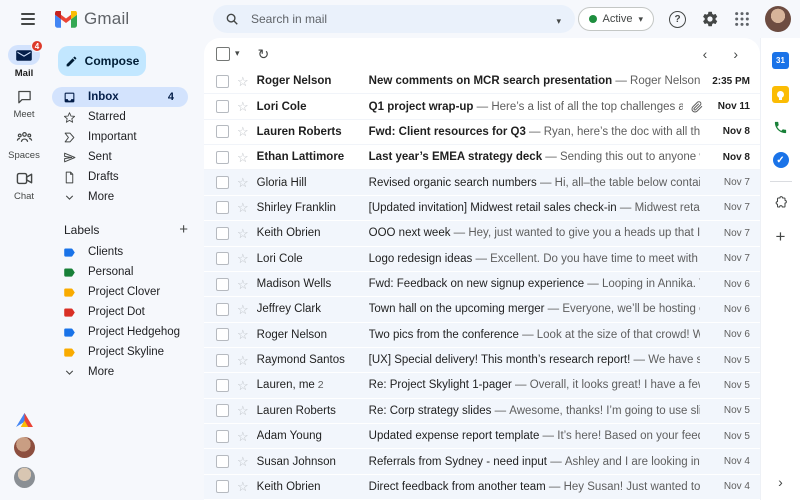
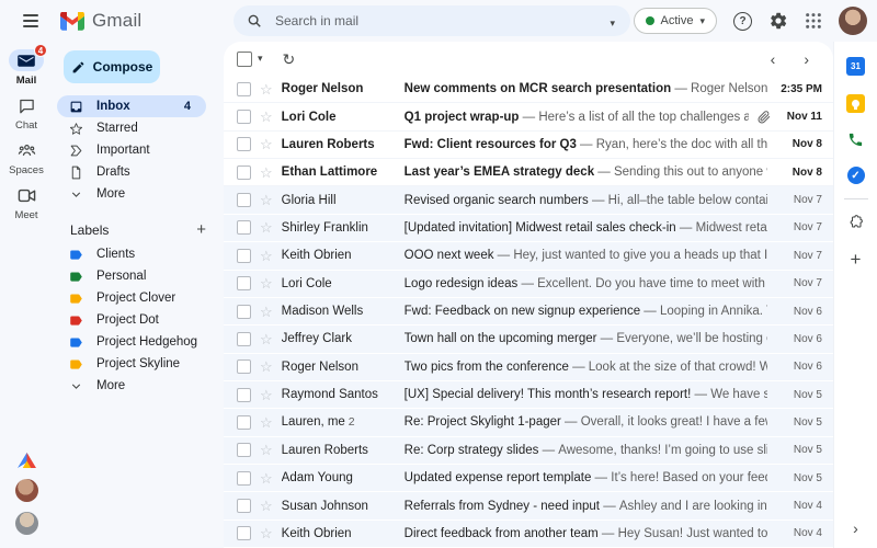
  Gmail
  Search in mail
  ▾
  Active
  ▾
  ?
  4
  Mail
- Meet
+ Chat
  Spaces
- Chat
+ Meet
  Compose
  Inbox
  4
  Starred
  Important
- Sent
  Drafts
  More
  Labels
  +
  Clients
  Personal
  Project Clover
  Project Dot
  Project Hedgehog
  Project Skyline
  More
  ▾
  ↻
  ‹
  ›
  ☆
  Roger Nelson
  New comments on MCR search presentation — Roger Nelson
  2:35 PM
  ☆
  Lori Cole
  Q1 project wrap-up — Here’s a list of all the top challenges a
  Nov 11
  ☆
  Lauren Roberts
  Fwd: Client resources for Q3 — Ryan, here’s the doc with all th
  Nov 8
  ☆
  Ethan Lattimore
  Last year’s EMEA strategy deck — Sending this out to anyone
  Nov 8
  ☆
  Gloria Hill
  Revised organic search numbers — Hi, all–the table below contai
  Nov 7
  ☆
  Shirley Franklin
  [Updated invitation] Midwest retail sales check-in — Midwest reta
  Nov 7
  ☆
  Keith Obrien
  OOO next week — Hey, just wanted to give you a heads up that I
  Nov 7
  ☆
  Lori Cole
  Logo redesign ideas — Excellent. Do you have time to meet with
  Nov 7
  ☆
  Madison Wells
  Fwd: Feedback on new signup experience — Looping in Annika.
  Nov 6
  ☆
  Jeffrey Clark
  Town hall on the upcoming merger — Everyone, we’ll be hosting
  Nov 6
  ☆
  Roger Nelson
  Two pics from the conference — Look at the size of that crowd! W
  Nov 6
  ☆
  Raymond Santos
  [UX] Special delivery! This month’s research report! — We have s
  Nov 5
  ☆
  Lauren, me 2
  Re: Project Skylight 1-pager — Overall, it looks great! I have a fe
  Nov 5
  ☆
  Lauren Roberts
  Re: Corp strategy slides — Awesome, thanks! I’m going to use sl
  Nov 5
  ☆
  Adam Young
  Updated expense report template — It’s here! Based on your fee
  Nov 5
  ☆
  Susan Johnson
  Referrals from Sydney - need input — Ashley and I are looking in
  Nov 4
  ☆
  Keith Obrien
  Direct feedback from another team — Hey Susan! Just wanted to
  Nov 4
  31
  ✓
  +
  ›
